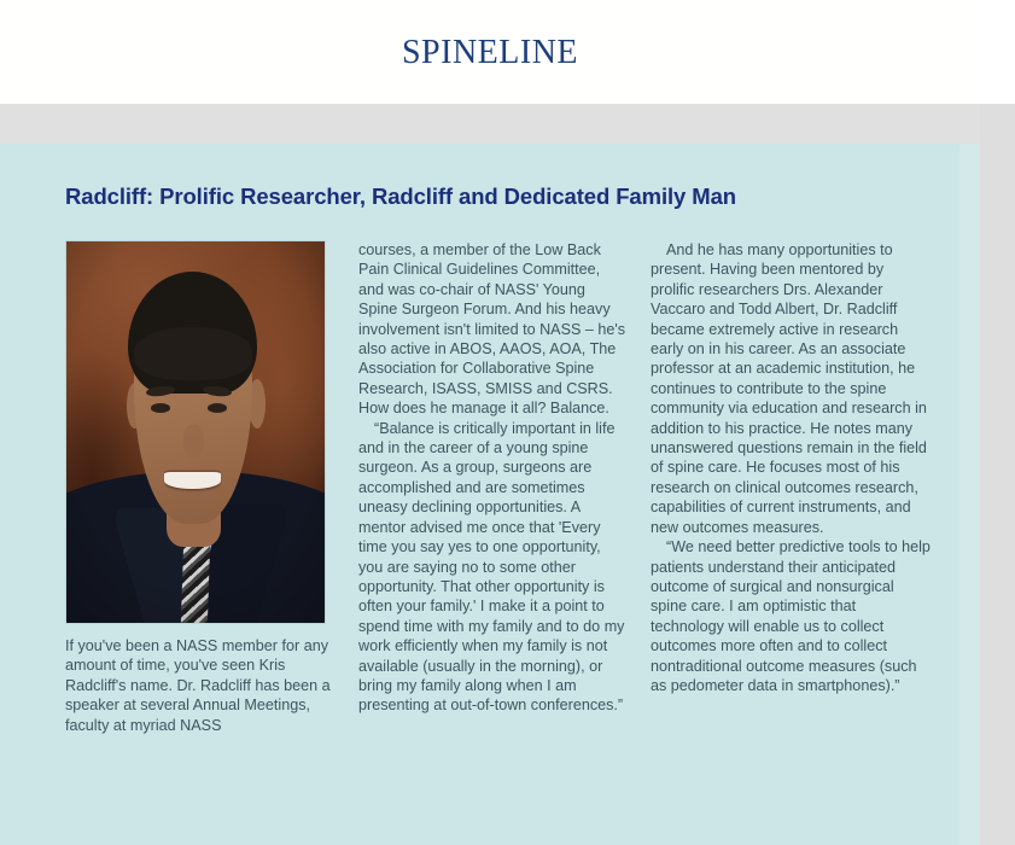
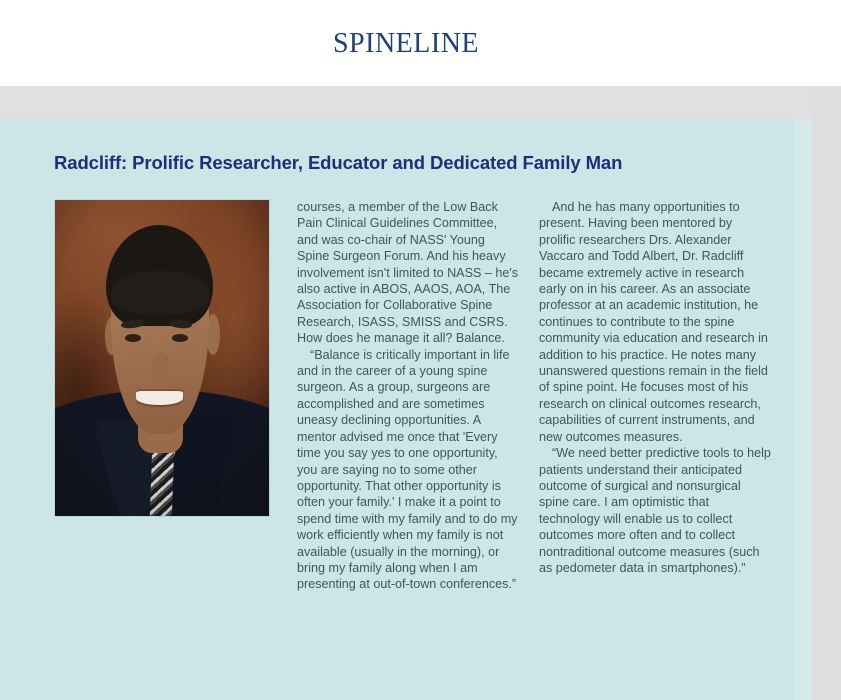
  spineline
- Radcliff: Prolific Researcher, Radcliff and Dedicated Family Man
+ Radcliff: Prolific Researcher, Educator and Dedicated Family Man
- If you've been a NASS member for any amount of time, you've seen Kris Radcliff's name. Dr. Radcliff has been a speaker at several Annual Meetings, faculty at myriad NASS
  courses, a member of the Low Back Pain Clinical Guidelines Committee, and was co-chair of NASS' Young Spine Surgeon Forum. And his heavy involvement isn't limited to NASS – he's also active in ABOS, AAOS, AOA, The Association for Collaborative Spine Research, ISASS, SMISS and CSRS. How does he manage it all? Balance.
  “Balance is critically important in life and in the career of a young spine surgeon. As a group, surgeons are accomplished and are sometimes uneasy declining opportunities. A mentor advised me once that 'Every time you say yes to one opportunity, you are saying no to some other opportunity. That other opportunity is often your family.' I make it a point to spend time with my family and to do my work efficiently when my family is not available (usually in the morning), or bring my family along when I am presenting at out-of-town conferences.”
- And he has many opportunities to present. Having been mentored by prolific researchers Drs. Alexander Vaccaro and Todd Albert, Dr. Radcliff became extremely active in research early on in his career. As an associate professor at an academic institution, he continues to contribute to the spine community via education and research in addition to his practice. He notes many unanswered questions remain in the field of spine care. He focuses most of his research on clinical outcomes research, capabilities of current instruments, and new outcomes measures.
+ And he has many opportunities to present. Having been mentored by prolific researchers Drs. Alexander Vaccaro and Todd Albert, Dr. Radcliff became extremely active in research early on in his career. As an associate professor at an academic institution, he continues to contribute to the spine community via education and research in addition to his practice. He notes many unanswered questions remain in the field of spine point. He focuses most of his research on clinical outcomes research, capabilities of current instruments, and new outcomes measures.
  “We need better predictive tools to help patients understand their anticipated outcome of surgical and nonsurgical spine care. I am optimistic that technology will enable us to collect outcomes more often and to collect nontraditional outcome measures (such as pedometer data in smartphones).”
